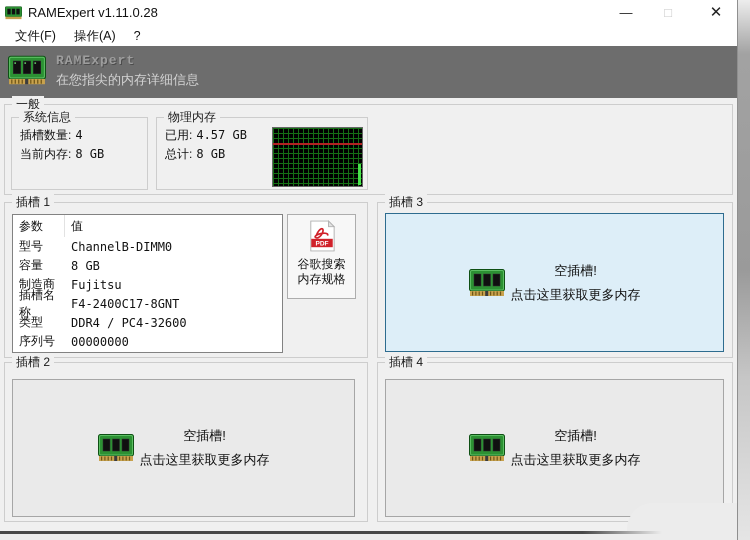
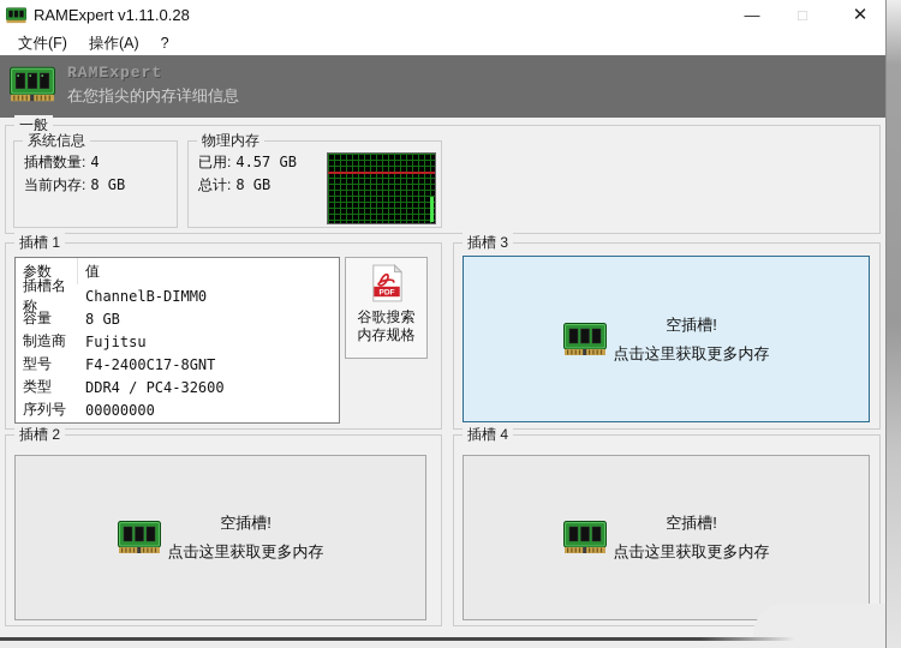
  RAMExpert v1.11.0.28
  —
  □
  ✕
  文件(F)
  操作(A)
  ?
  RAMExpert
  在您指尖的内存详细信息
  一般
  系统信息
  插槽数量: 4
  当前内存: 8 GB
  物理内存
  已用: 4.57 GB
  总计: 8 GB
  插槽 1
  参数
  值
- 型号
+ 插槽名称
  ChannelB-DIMM0
  容量
  8 GB
  制造商
  Fujitsu
- 插槽名称
+ 型号
  F4-2400C17-8GNT
  类型
  DDR4 / PC4-32600
  序列号
  00000000
  谷歌搜索
  内存规格
  插槽 3
  空插槽!
  点击这里获取更多内存
  插槽 2
  空插槽!
  点击这里获取更多内存
  插槽 4
  空插槽!
  点击这里获取更多内存
